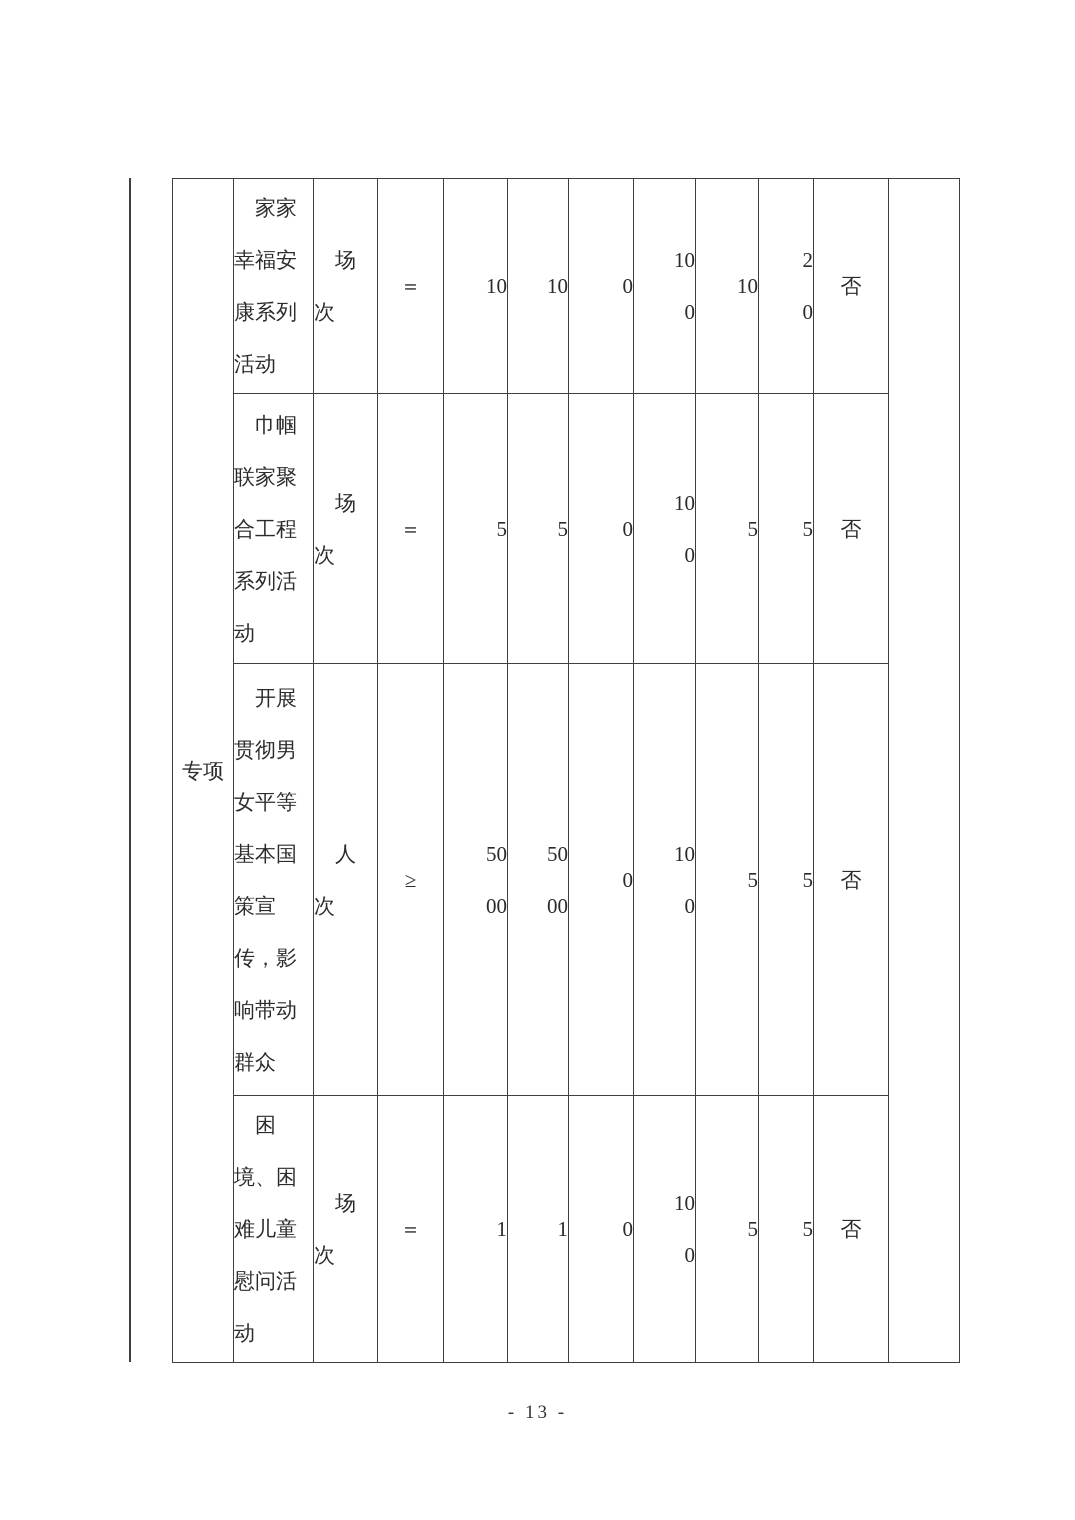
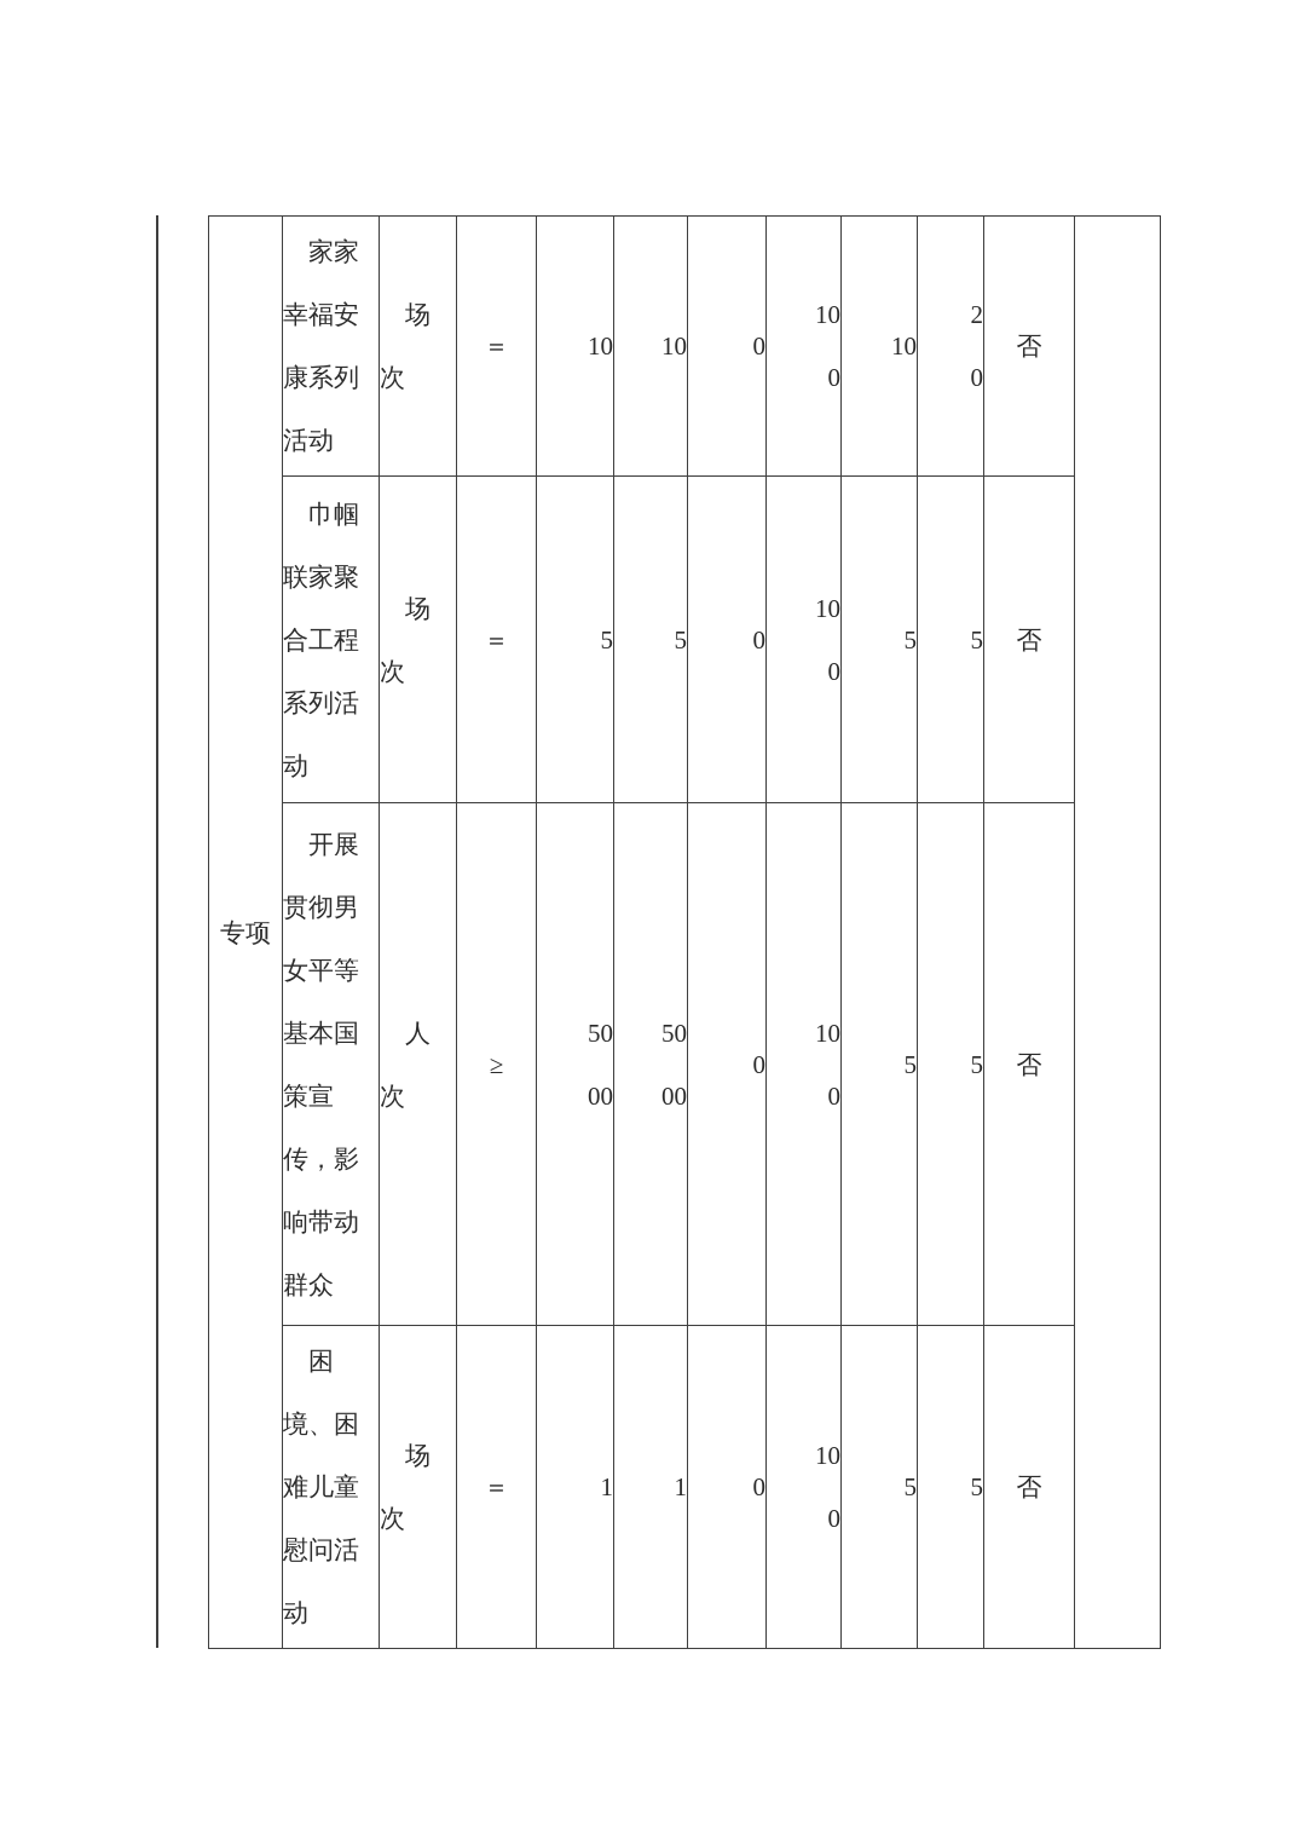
  专项	家家 幸福安 康系列 活动	场 次	＝	10	10	0	10 0	10	2 0	否
  巾帼 联家聚 合工程 系列活 动	场 次	＝	5	5	0	10 0	5	5	否
  开展 贯彻男 女平等 基本国 策宣 传，影 响带动 群众	人 次	≥	50 00	50 00	0	10 0	5	5	否
  困 境、困 难儿童 慰问活 动	场 次	＝	1	1	0	10 0	5	5	否
- - 13 -
